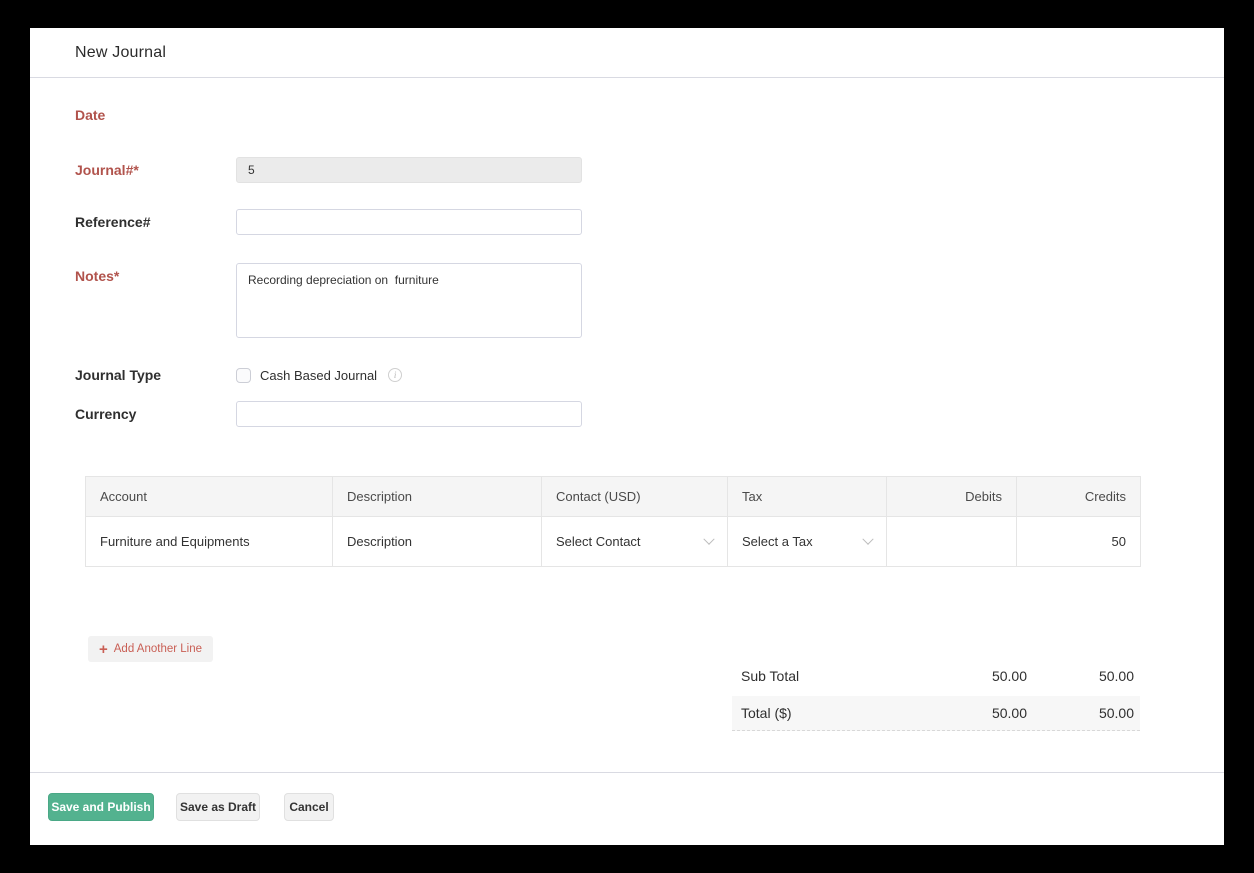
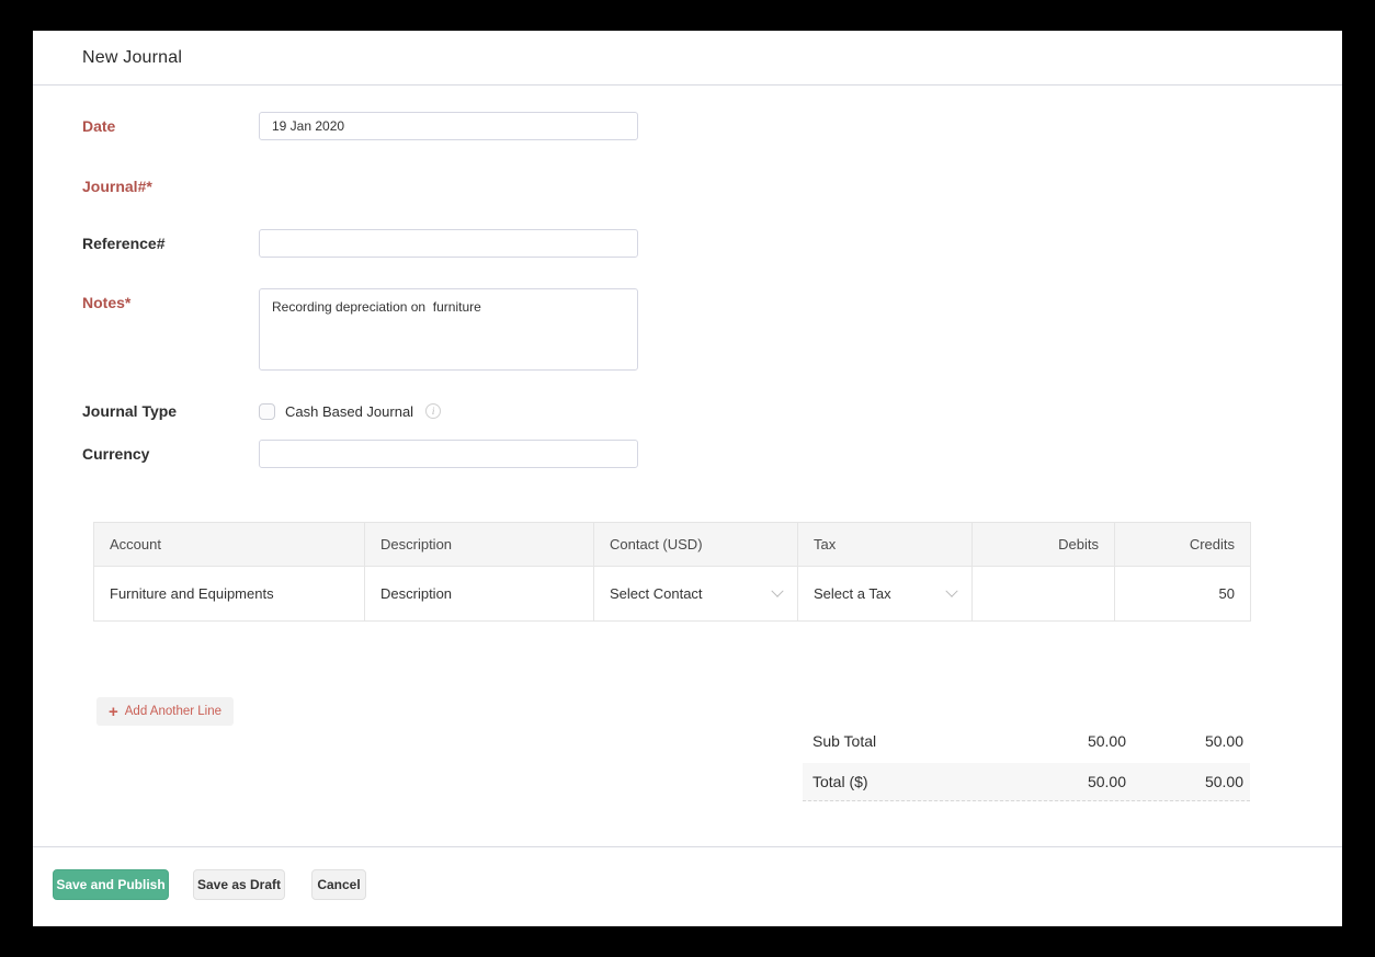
  New Journal
  Date
+ 19 Jan 2020
  Journal#*
- 5
  Reference#
  Notes*
  Recording depreciation on furniture
  Journal Type
  Cash Based Journal
  i
  Currency
  Account	Description	Contact (USD)	Tax	Debits	Credits
  Furniture and Equipments	Description	Select Contact	Select a Tax		50
  +
  Add Another Line
  Sub Total
  50.00
  50.00
  Total ($)
  50.00
  50.00
  Save and Publish
  Save as Draft
  Cancel
